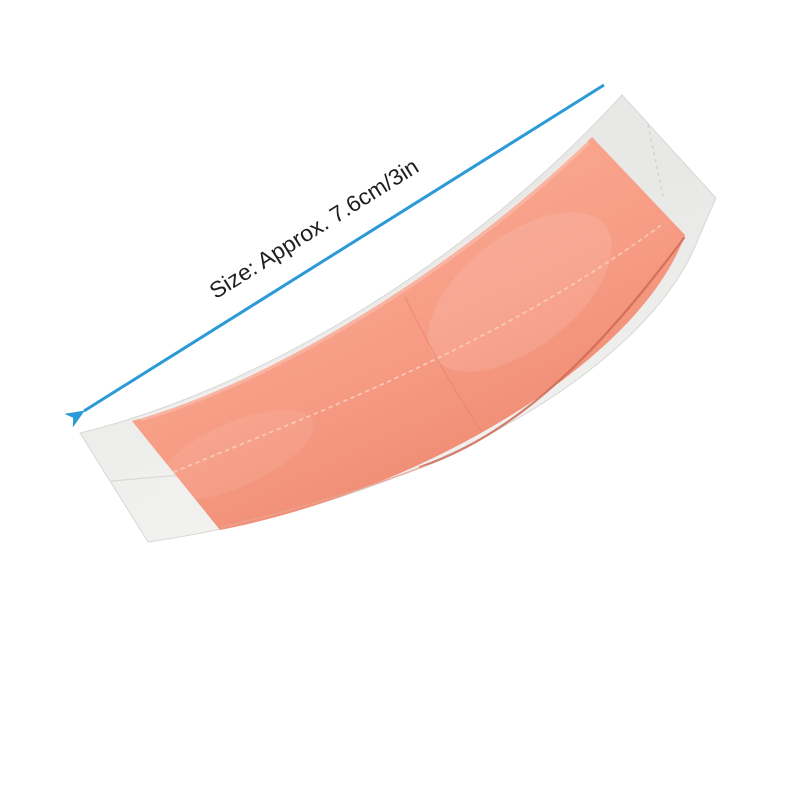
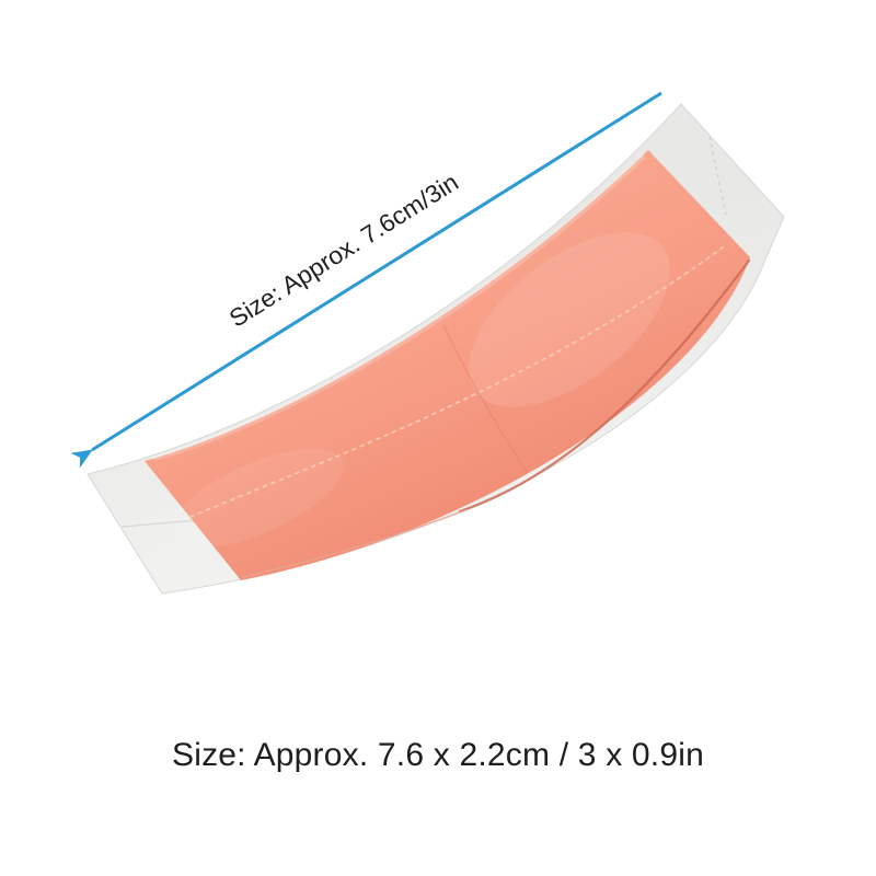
+ Size: Approx. 7.6 x 2.2cm / 3 x 0.9in
